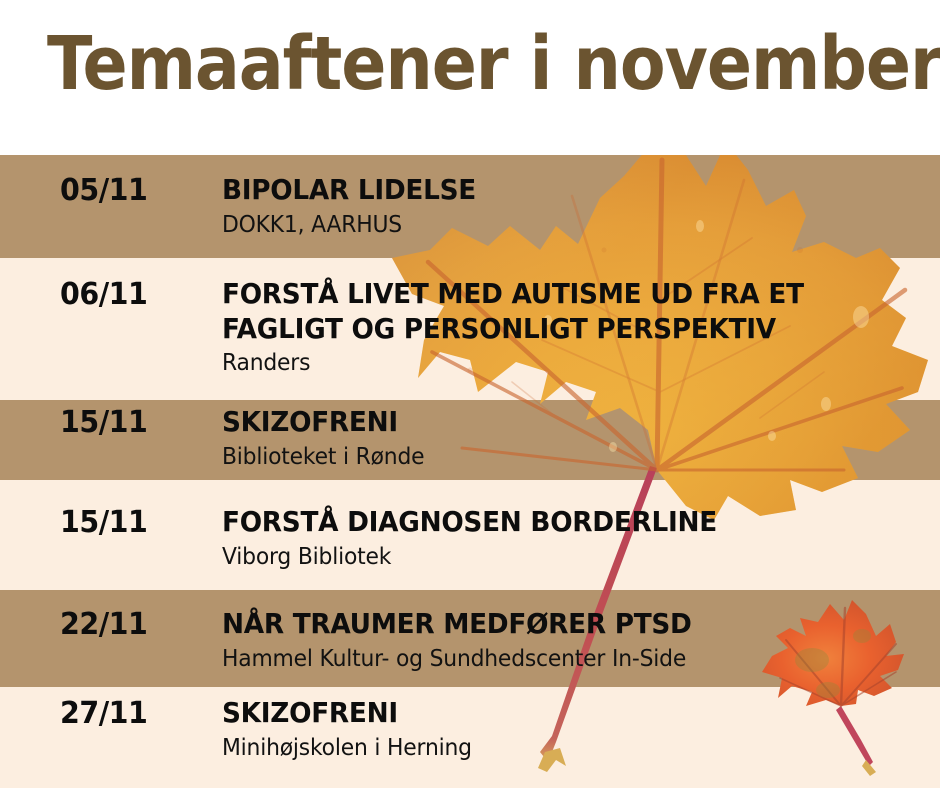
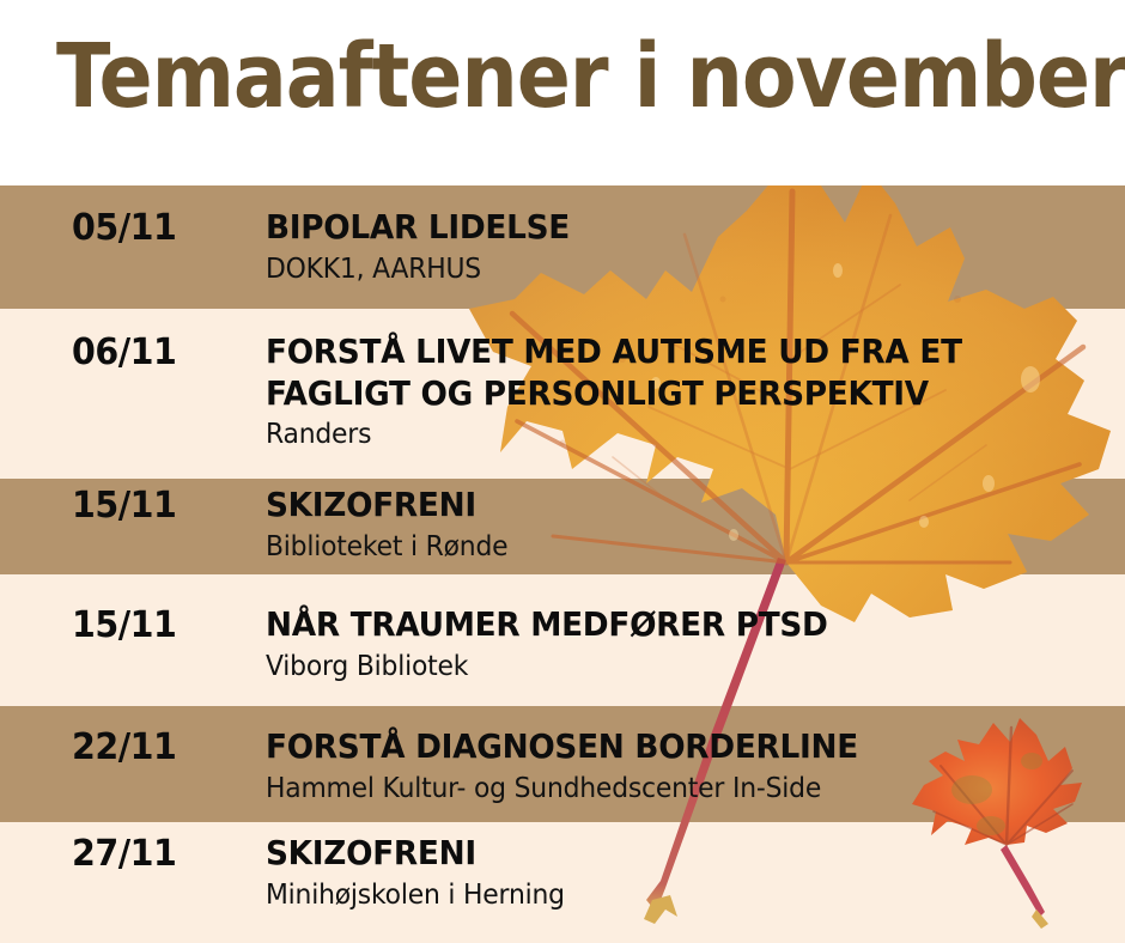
  Temaaftener i november
  05/11
  BIPOLAR LIDELSE
  DOKK1, AARHUS
  06/11
  FORSTÅ LIVET MED AUTISME UD FRA ET
  FAGLIGT OG PERSONLIGT PERSPEKTIV
  Randers
  15/11
  SKIZOFRENI
  Biblioteket i Rønde
  15/11
- FORSTÅ DIAGNOSEN BORDERLINE
+ NÅR TRAUMER MEDFØRER PTSD
  Viborg Bibliotek
  22/11
- NÅR TRAUMER MEDFØRER PTSD
+ FORSTÅ DIAGNOSEN BORDERLINE
  Hammel Kultur- og Sundhedscenter In-Side
  27/11
  SKIZOFRENI
  Minihøjskolen i Herning
